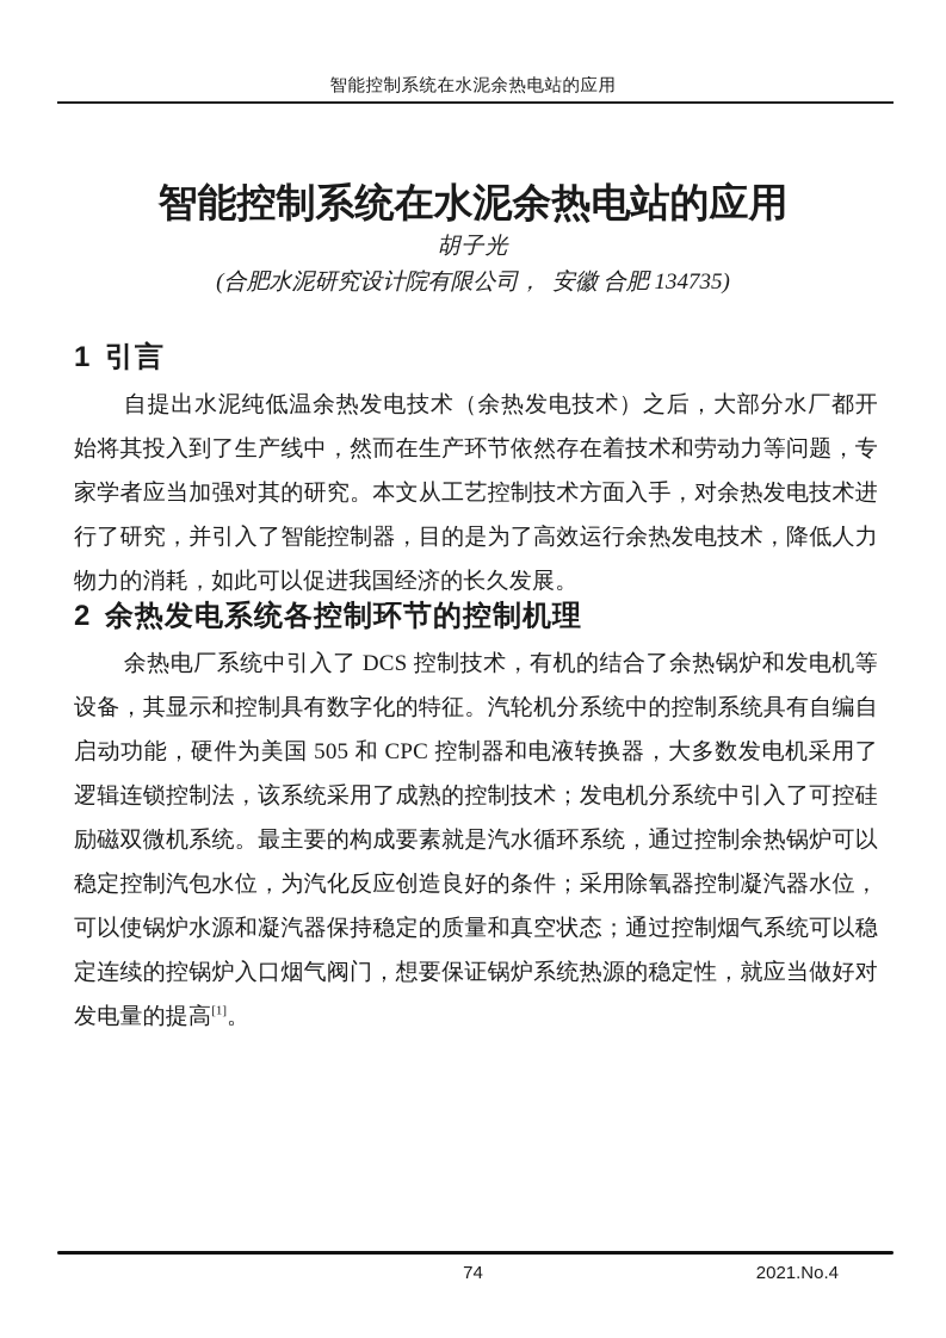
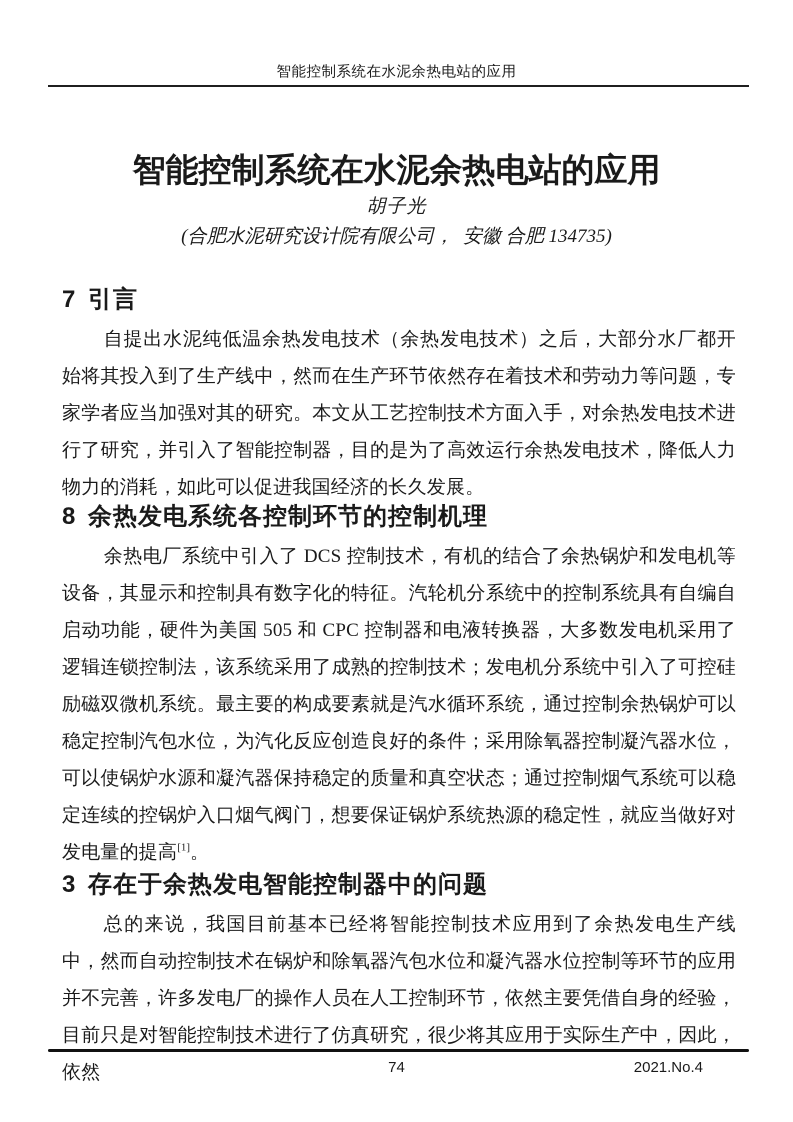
  智能控制系统在水泥余热电站的应用
  智能控制系统在水泥余热电站的应用
  胡子光
  (合肥水泥研究设计院有限公司， 安徽 合肥 134735)
- 1 引言
+ 7 引言
  自提出水泥纯低温余热发电技术（余热发电技术）之后，大部分水厂都开始将其投入到了生产线中，然而在生产环节依然存在着技术和劳动力等问题，专家学者应当加强对其的研究。本文从工艺控制技术方面入手，对余热发电技术进行了研究，并引入了智能控制器，目的是为了高效运行余热发电技术，降低人力物力的消耗，如此可以促进我国经济的长久发展。
- 2 余热发电系统各控制环节的控制机理
+ 8 余热发电系统各控制环节的控制机理
  余热电厂系统中引入了 DCS 控制技术，有机的结合了余热锅炉和发电机等设备，其显示和控制具有数字化的特征。汽轮机分系统中的控制系统具有自编自启动功能，硬件为美国 505 和 CPC 控制器和电液转换器，大多数发电机采用了逻辑连锁控制法，该系统采用了成熟的控制技术；发电机分系统中引入了可控硅励磁双微机系统。最主要的构成要素就是汽水循环系统，通过控制余热锅炉可以稳定控制汽包水位，为汽化反应创造良好的条件；采用除氧器控制凝汽器水位，可以使锅炉水源和凝汽器保持稳定的质量和真空状态；通过控制烟气系统可以稳定连续的控锅炉入口烟气阀门，想要保证锅炉系统热源的稳定性，就应当做好对发电量的提高[1]。
+ 3 存在于余热发电智能控制器中的问题
+ 总的来说，我国目前基本已经将智能控制技术应用到了余热发电生产线中，然而自动控制技术在锅炉和除氧器汽包水位和凝汽器水位控制等环节的应用并不完善，许多发电厂的操作人员在人工控制环节，依然主要凭借自身的经验，目前只是对智能控制技术进行了仿真研究，很少将其应用于实际生产中，因此，依然
  74
  2021.No.4
